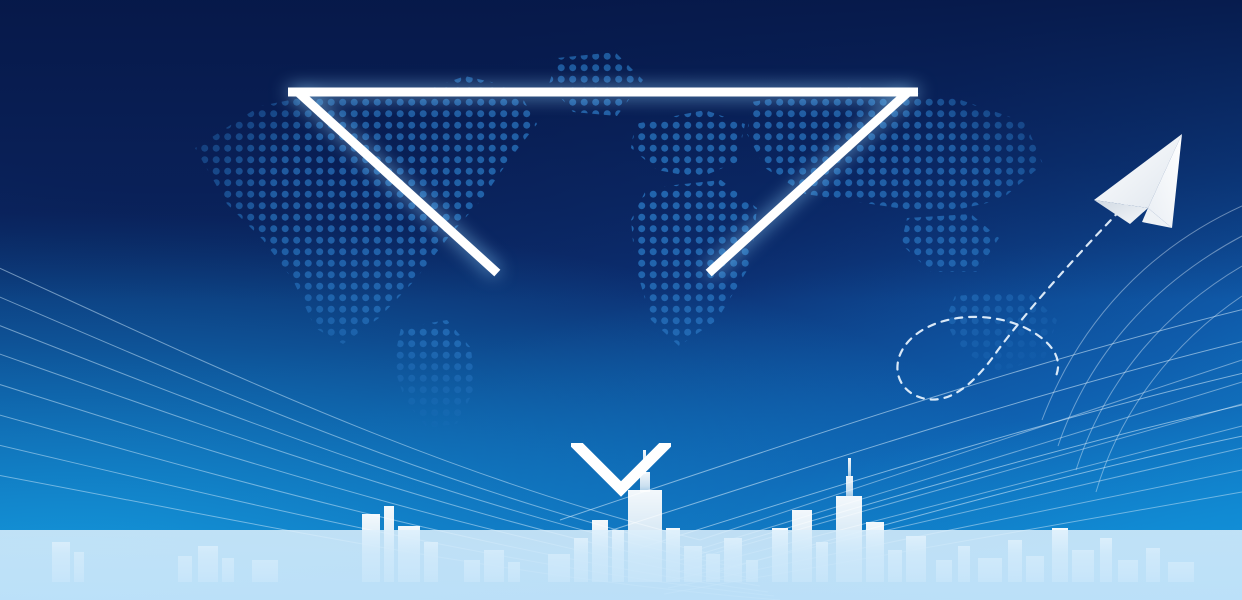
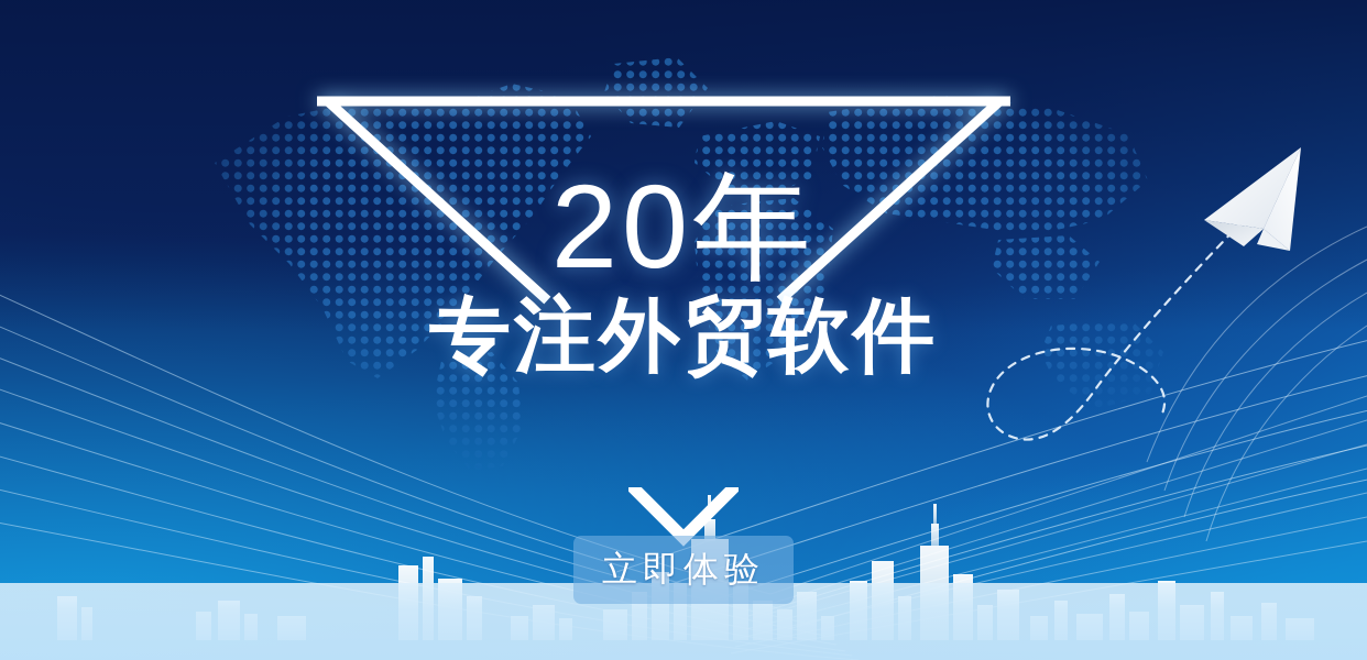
+ 20年
+ 专注外贸软件
+ 立即体验
